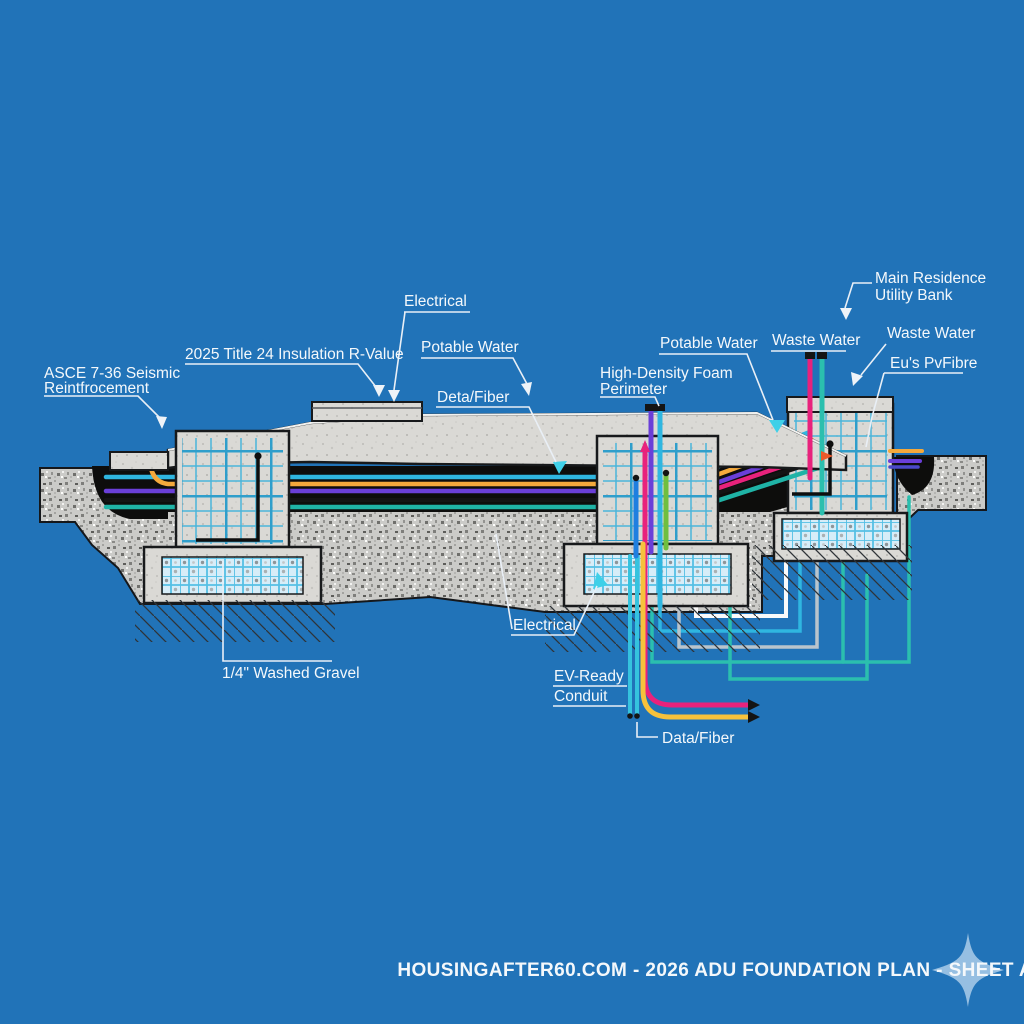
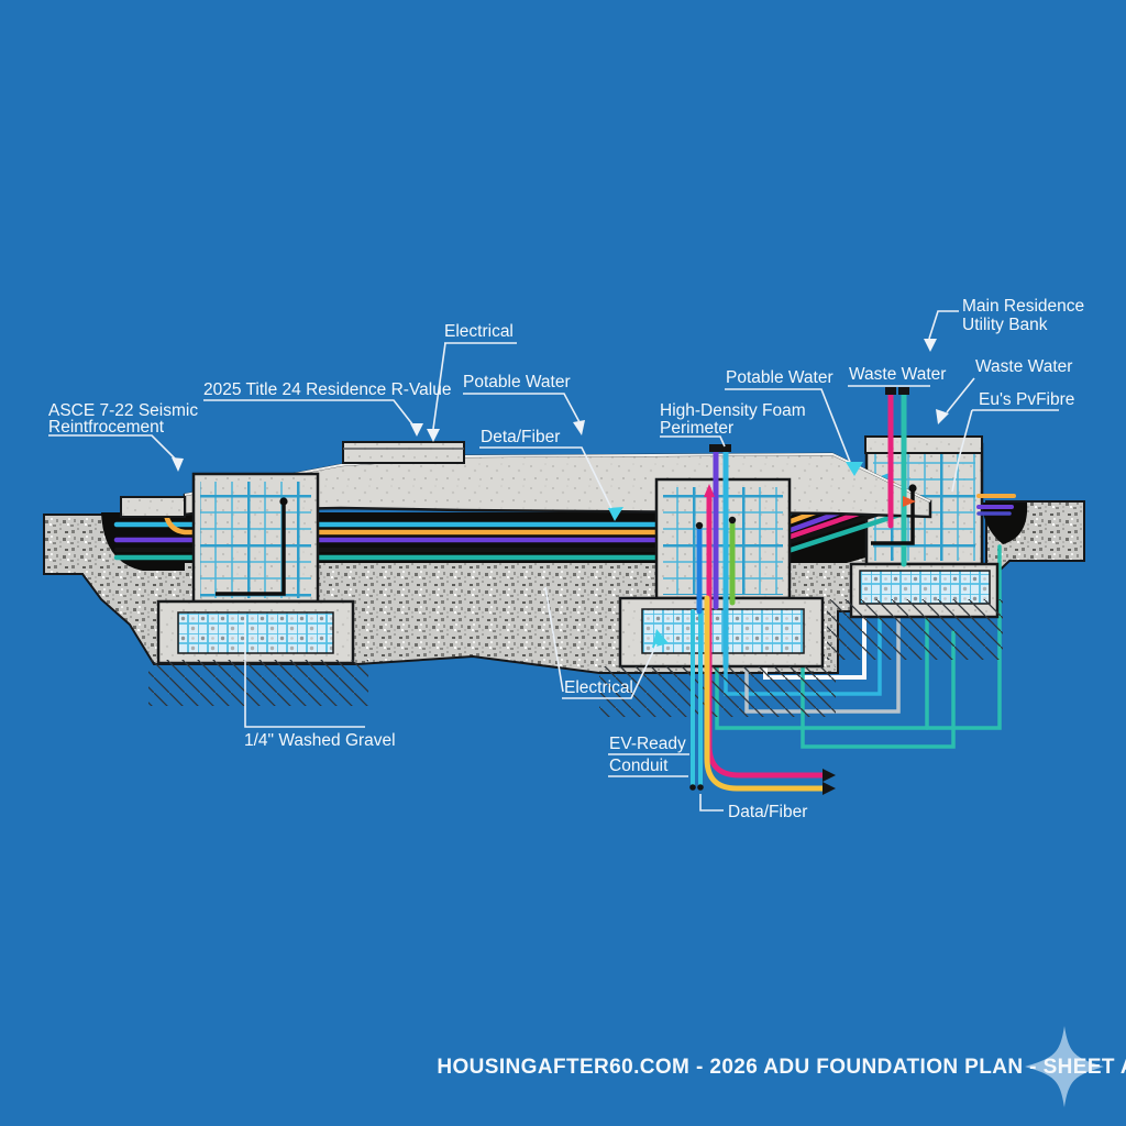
- ASCE 7-36 Seismic
+ ASCE 7-22 Seismic
  Reintfrocement
- 2025 Title 24 Insulation R-Value
+ 2025 Title 24 Residence R-Value
  Electrical
  Potable Water
  Deta/Fiber
  High-Density Foam
  Perimeter
  Potable Water
  Waste Water
  Main Residence
  Utility Bank
  Waste Water
  Eu's PvFibre
  Electrical
  EV-Ready
  Conduit
  Data/Fiber
  1/4" Washed Gravel
  HOUSINGAFTER60.COM - 2026 ADU FOUNDATION PLAN - SHEET
